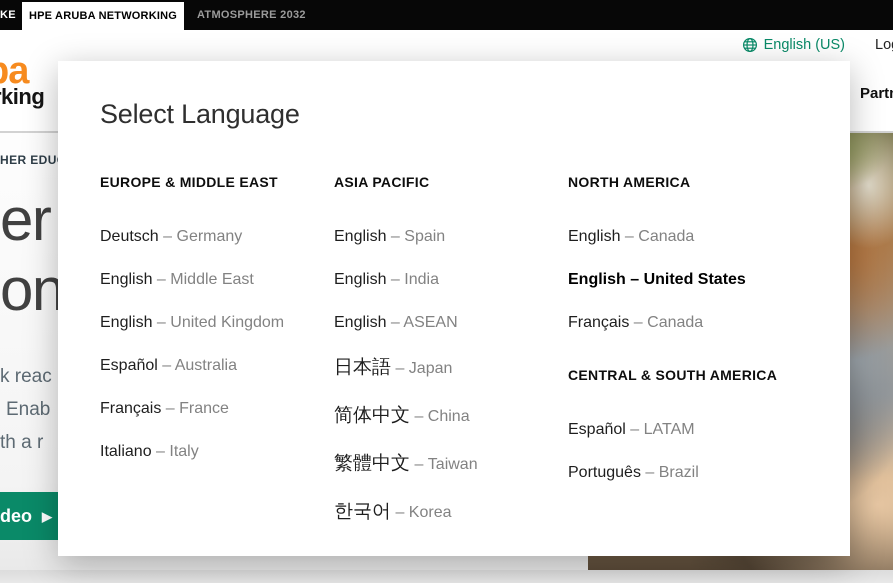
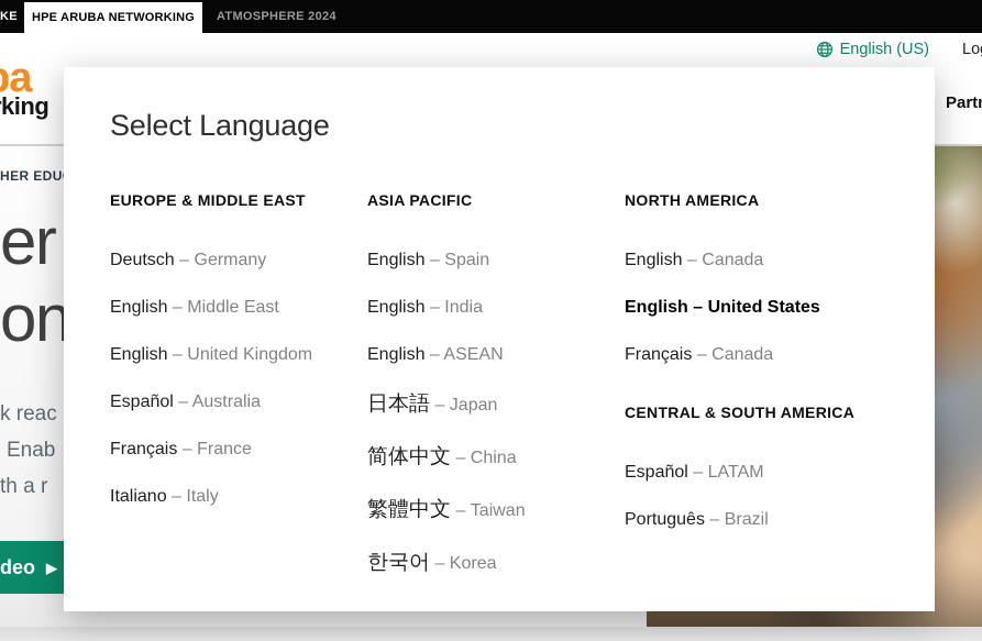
  KE
  HPE ARUBA NETWORKING
- ATMOSPHERE 2032
+ ATMOSPHERE 2024
  king
  English (US)
  Part
  HER EDU
  on
  k reac
  Enab
  th a r
  deo
  ▶
  Select Language
  EUROPE & MIDDLE EAST
  Deutsch – Germany
  English – Middle East
  English – United Kingdom
  Español – Australia
  Français – France
  Italiano – Italy
  ASIA PACIFIC
  English – Spain
  English – India
  English – ASEAN
  日本語 – Japan
  简体中文 – China
  繁體中文 – Taiwan
  한국어 – Korea
  NORTH AMERICA
  English – Canada
  English – United States
  Français – Canada
  CENTRAL & SOUTH AMERICA
  Español – LATAM
  Português – Brazil
